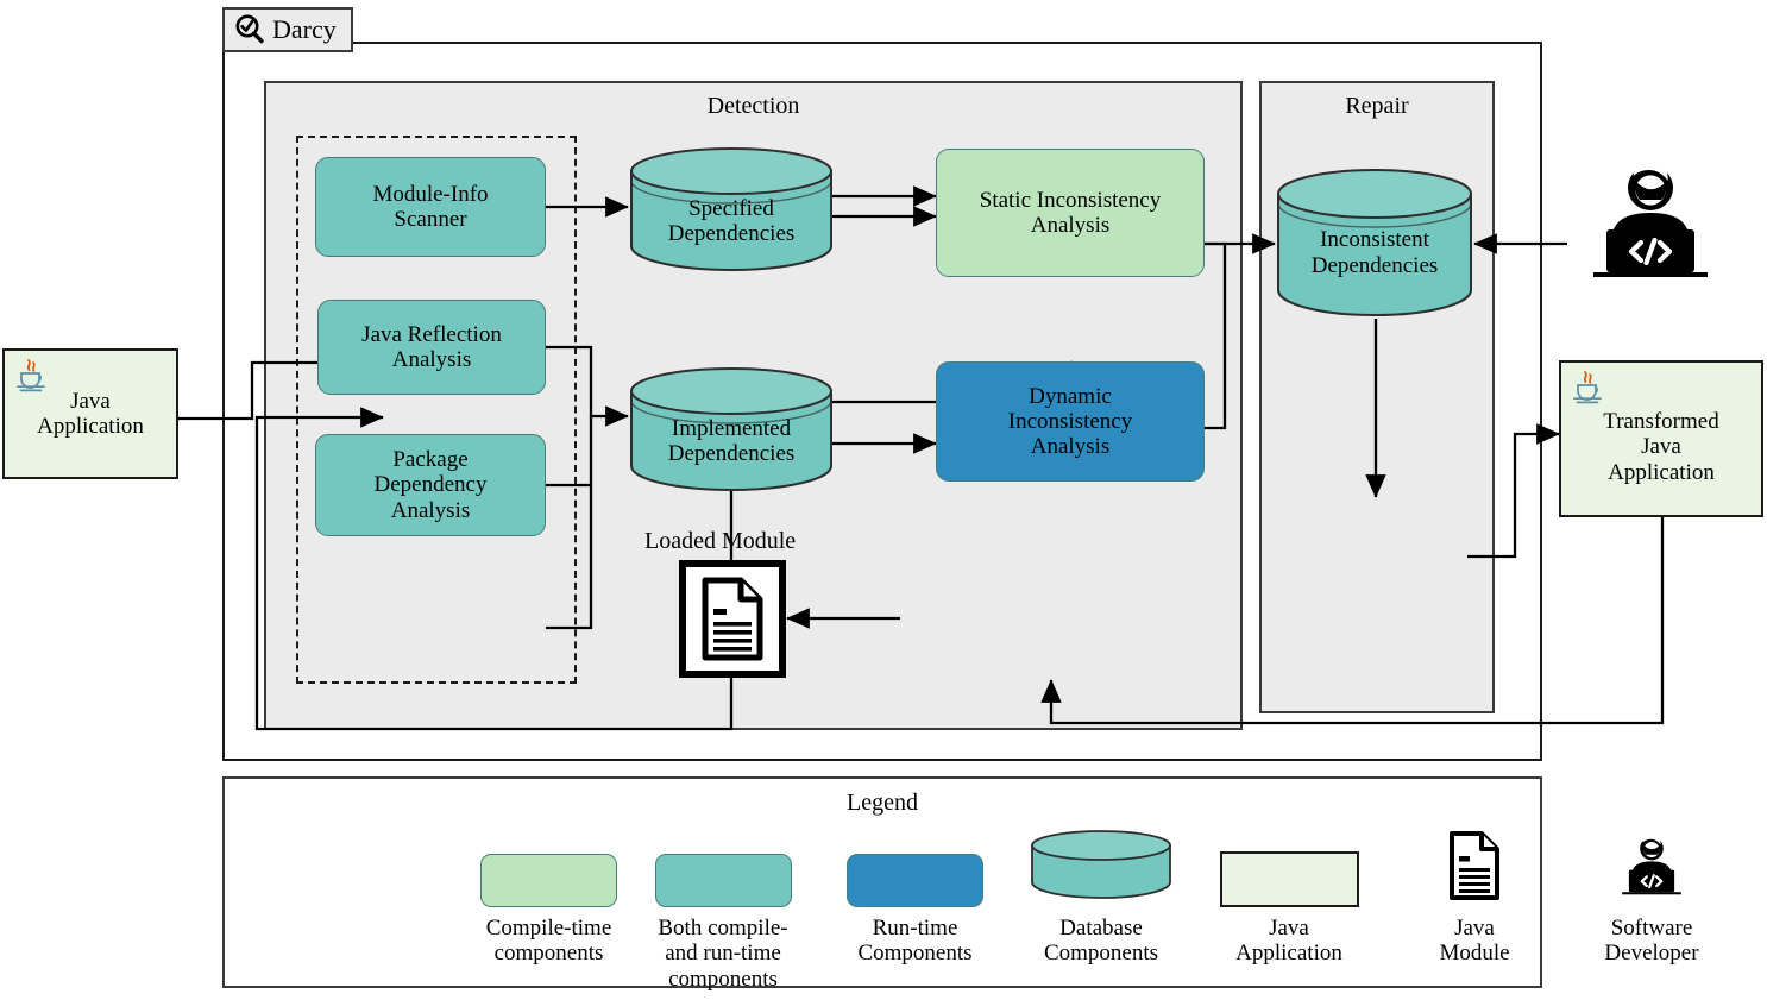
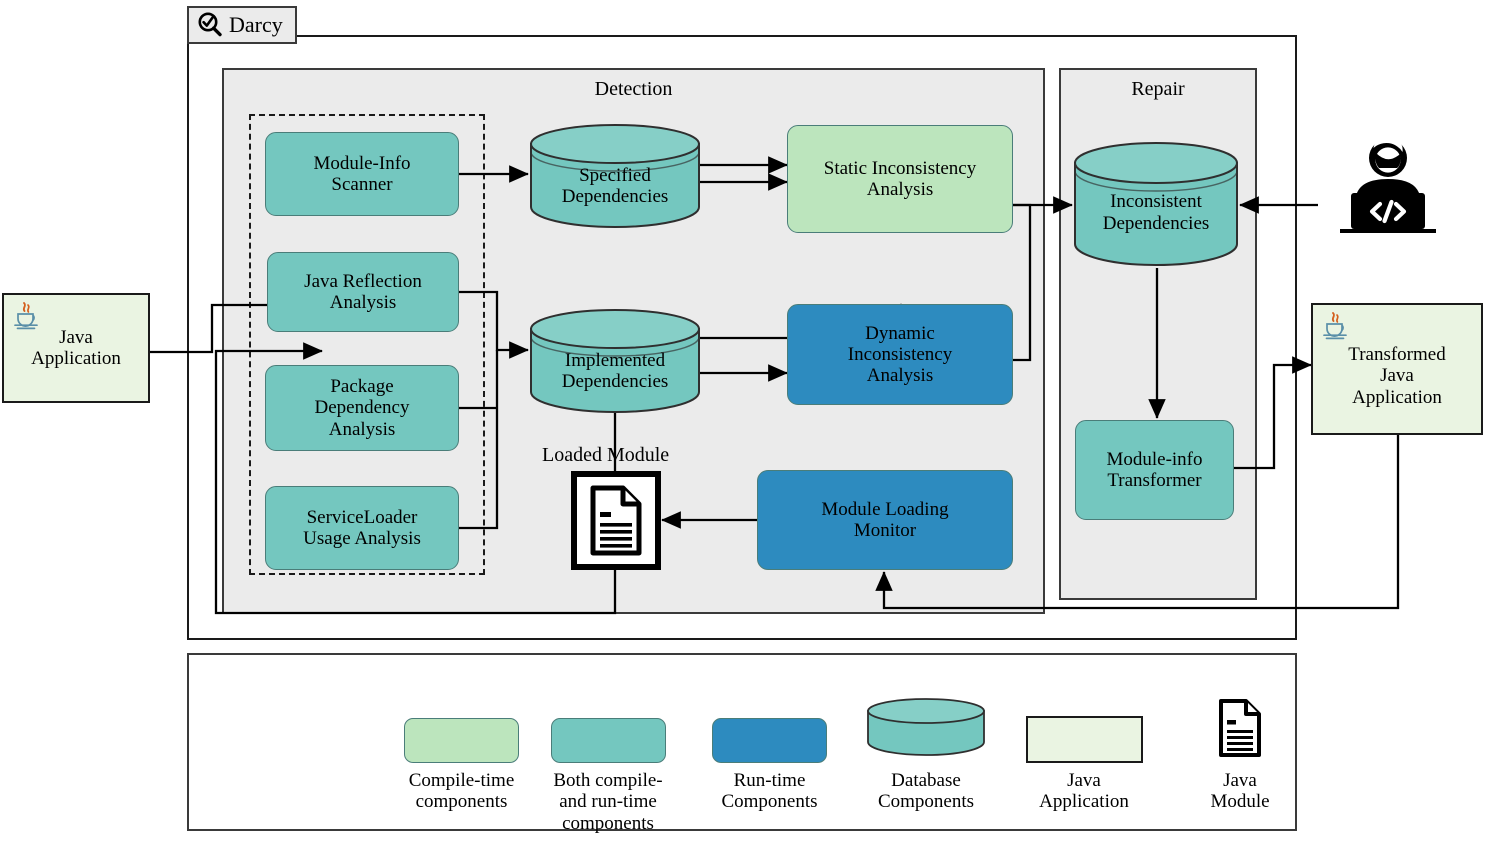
  Darcy
  Detection
  Repair
  Java
  Application
  Transformed
  Java
  Application
  Module-Info
  Scanner
  Java Reflection
  Analysis
  Package
  Dependency
  Analysis
+ ServiceLoader
+ Usage Analysis
  Specified
  Dependencies
  Implemented
  Dependencies
  Inconsistent
  Dependencies
  Static Inconsistency
  Analysis
  Dynamic
  Inconsistency
  Analysis
+ Module Loading
+ Monitor
+ Module-info
+ Transformer
  Loaded Module
- Legend
  Compile-time
  components
  Both compile-
  and run-time
  components
  Run-time
  Components
  Database
  Components
  Java
  Application
  Java
  Module
- Software
- Developer
